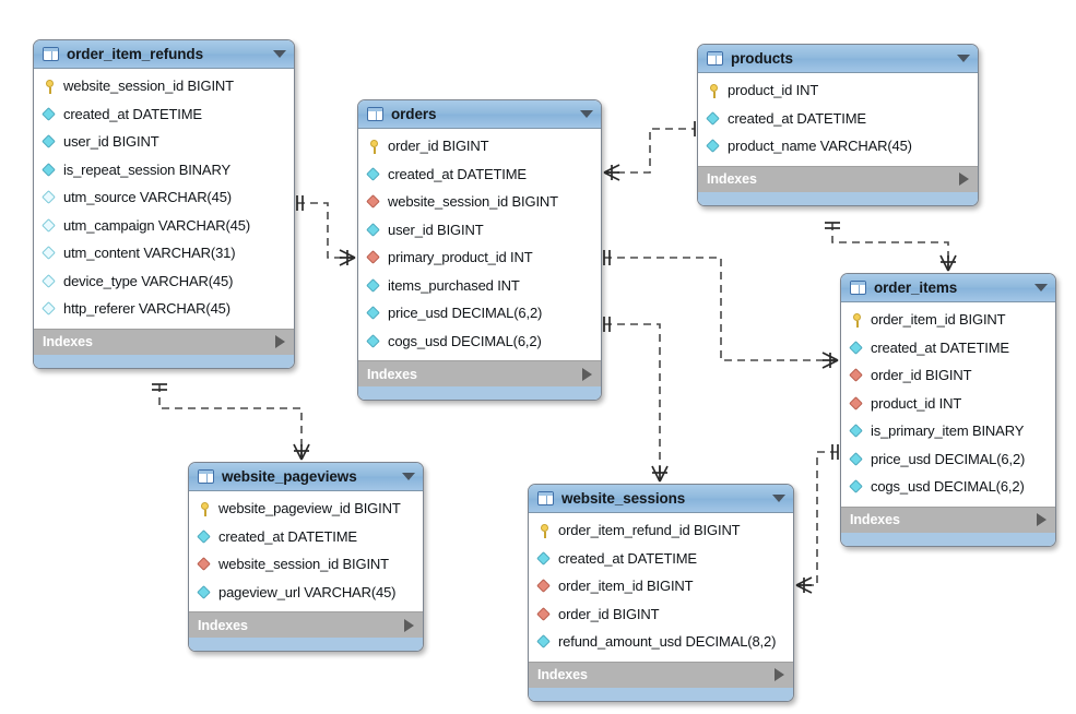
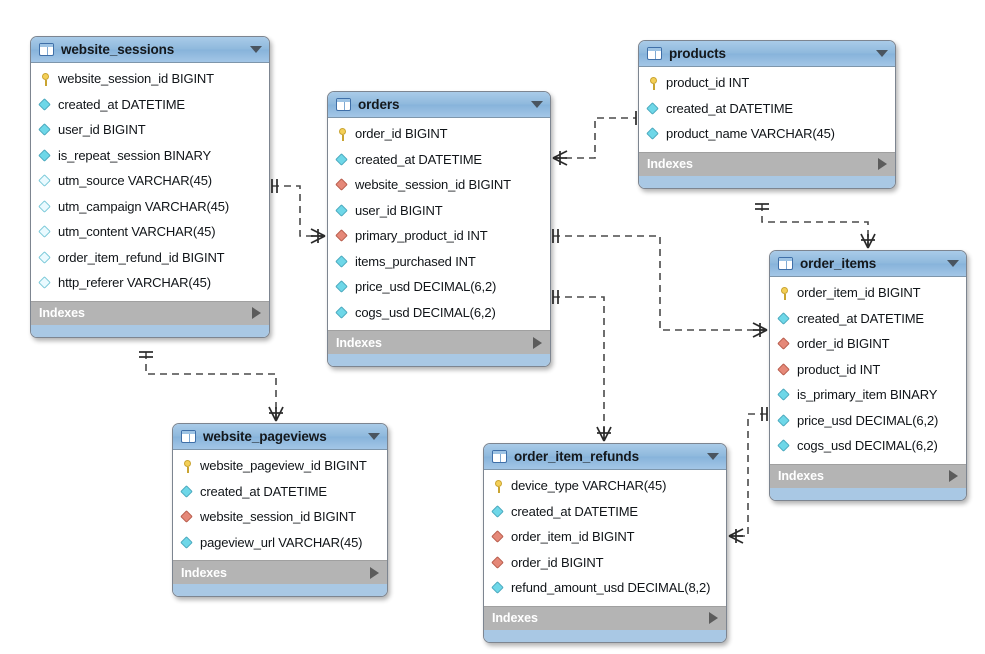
- order_item_refunds
+ website_sessions
  website_session_id BIGINT
  created_at DATETIME
  user_id BIGINT
  is_repeat_session BINARY
  utm_source VARCHAR(45)
  utm_campaign VARCHAR(45)
- utm_content VARCHAR(31)
+ utm_content VARCHAR(45)
- device_type VARCHAR(45)
+ order_item_refund_id BIGINT
  http_referer VARCHAR(45)
  Indexes
  orders
  order_id BIGINT
  created_at DATETIME
  website_session_id BIGINT
  user_id BIGINT
  primary_product_id INT
  items_purchased INT
  price_usd DECIMAL(6,2)
  cogs_usd DECIMAL(6,2)
  Indexes
  products
  product_id INT
  created_at DATETIME
  product_name VARCHAR(45)
  Indexes
  order_items
  order_item_id BIGINT
  created_at DATETIME
  order_id BIGINT
  product_id INT
  is_primary_item BINARY
  price_usd DECIMAL(6,2)
  cogs_usd DECIMAL(6,2)
  Indexes
  website_pageviews
  website_pageview_id BIGINT
  created_at DATETIME
  website_session_id BIGINT
  pageview_url VARCHAR(45)
  Indexes
- website_sessions
+ order_item_refunds
- order_item_refund_id BIGINT
+ device_type VARCHAR(45)
  created_at DATETIME
  order_item_id BIGINT
  order_id BIGINT
  refund_amount_usd DECIMAL(8,2)
  Indexes
